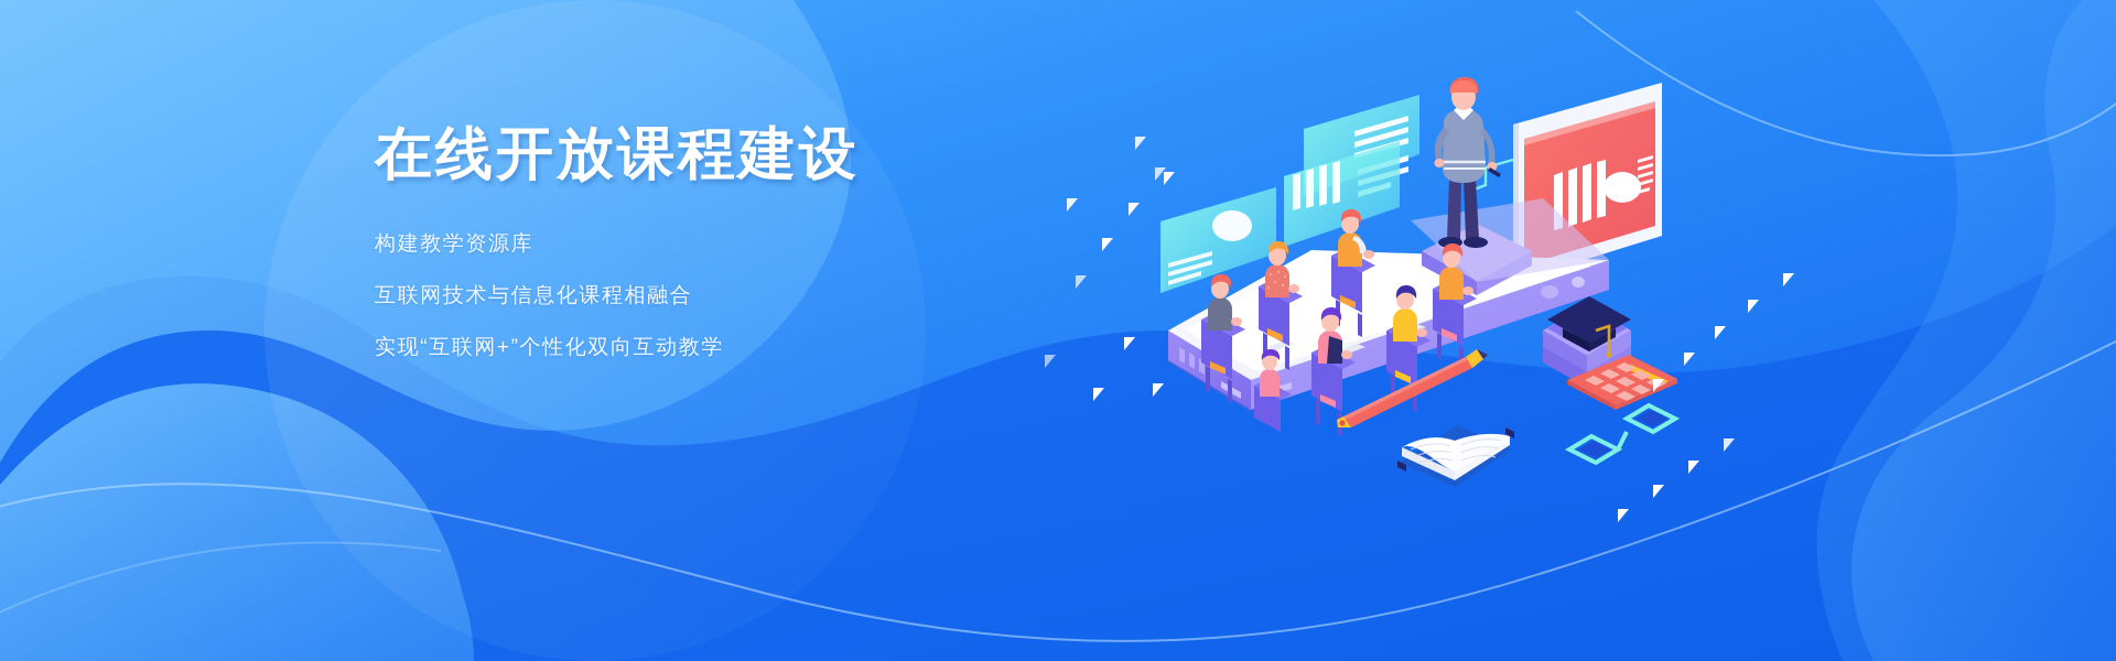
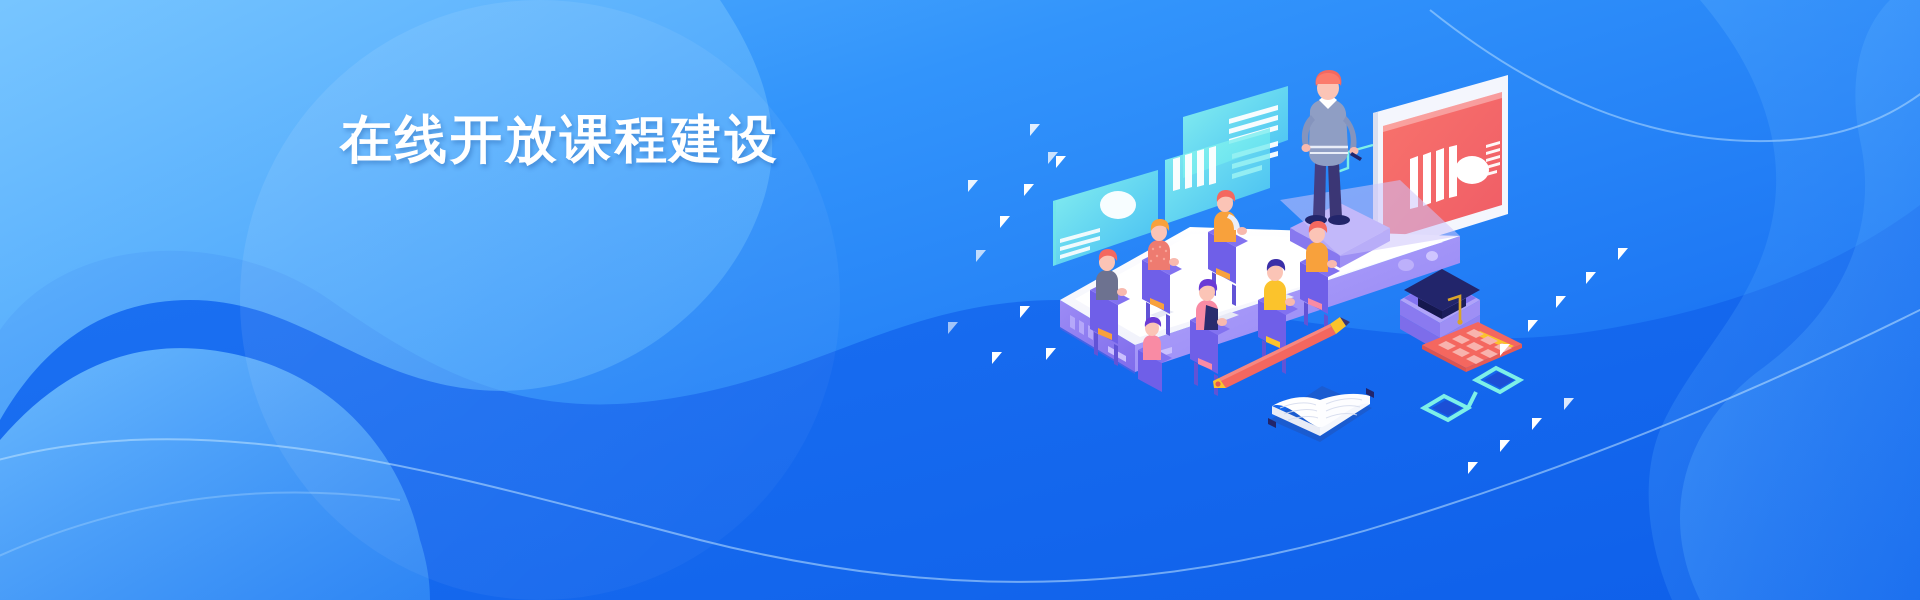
  在线开放课程建设
- 构建教学资源库
- 互联网技术与信息化课程相融合
- 实现“互联网+”个性化双向互动教学
